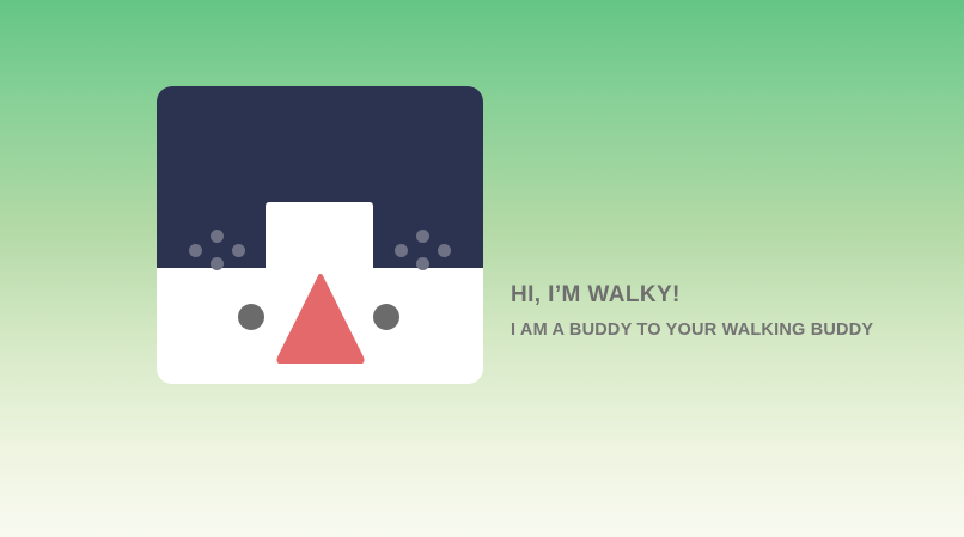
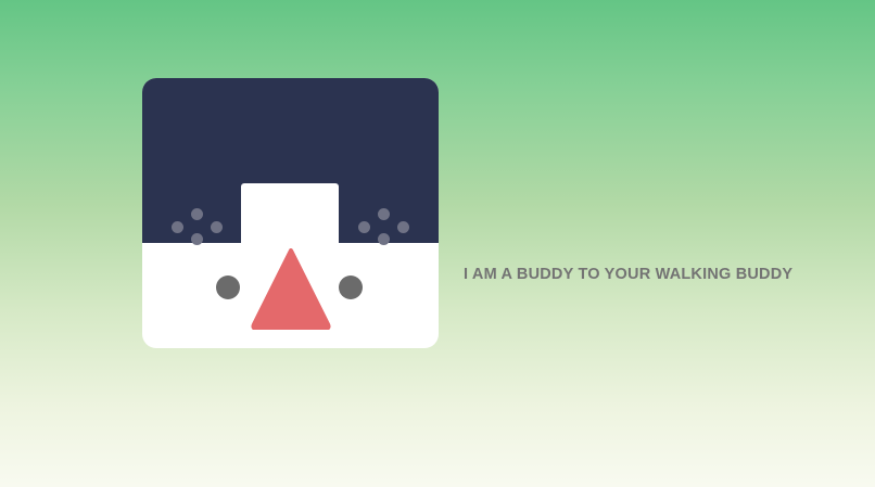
- HI, I’M WALKY!
  I AM A BUDDY TO YOUR WALKING BUDDY
